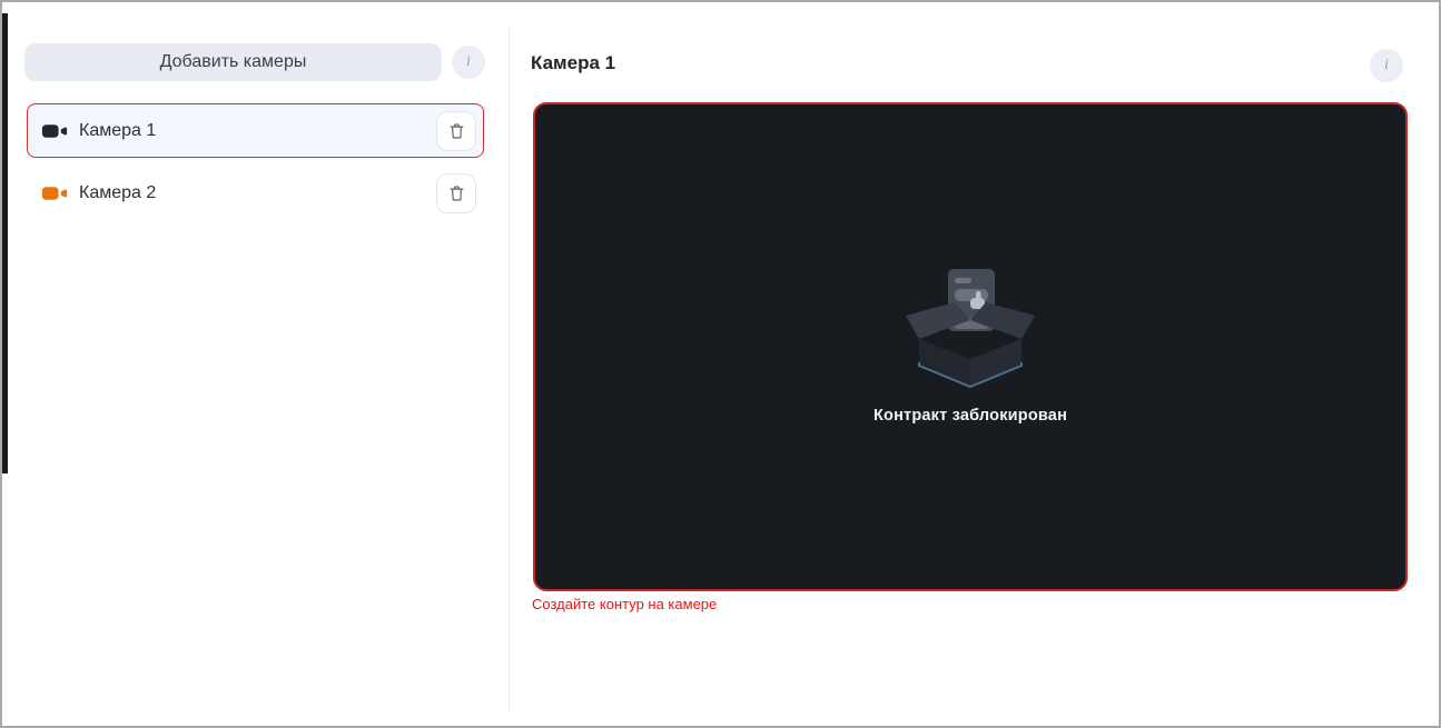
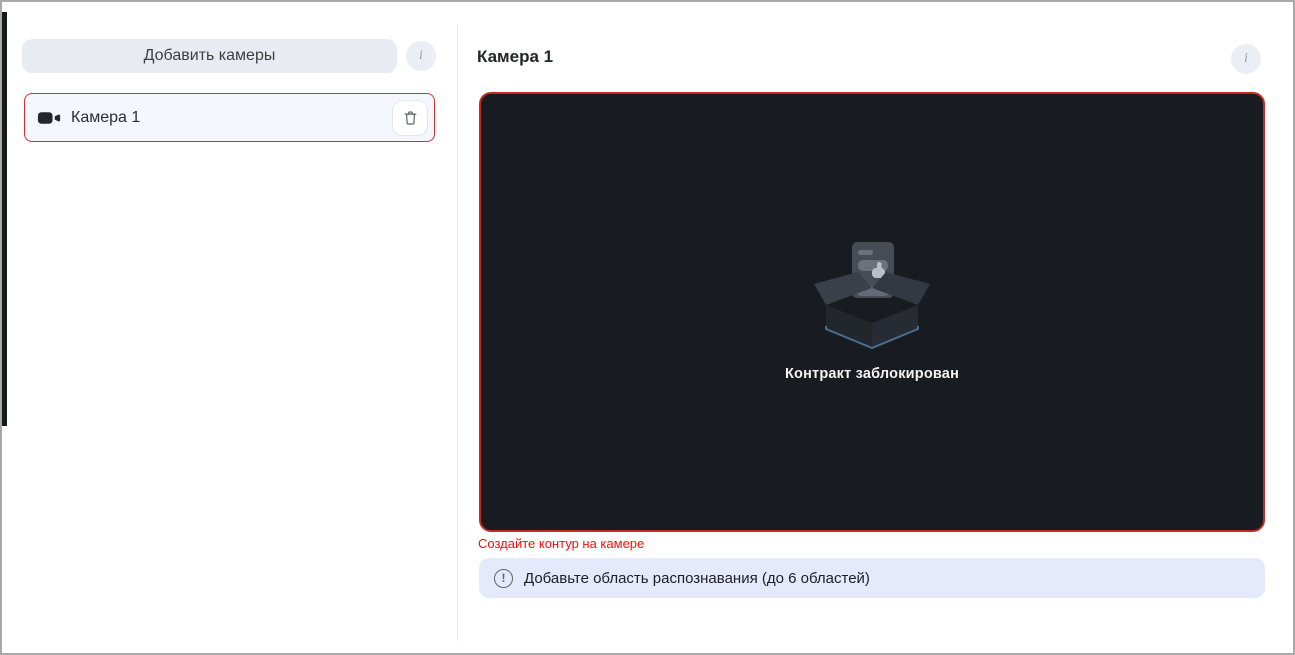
  Добавить камеры
  i
  Камера 1
- Камера 2
  Камера 1
  i
  Контракт заблокирован
  Создайте контур на камере
+ !
+ Добавьте область распознавания (до 6 областей)
